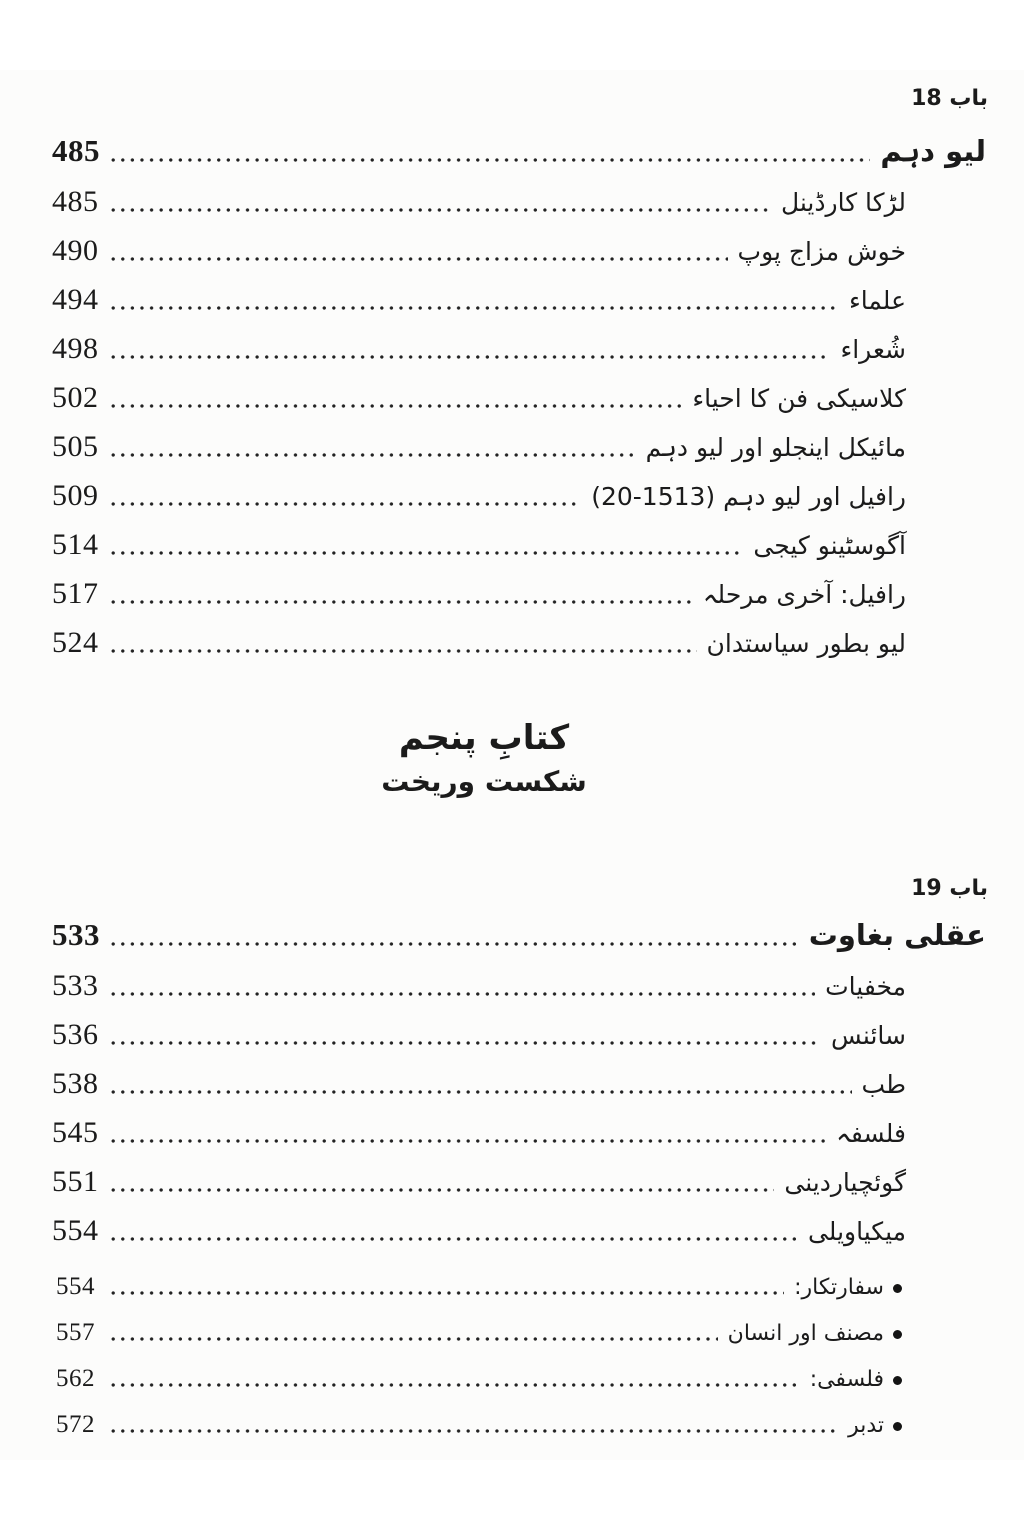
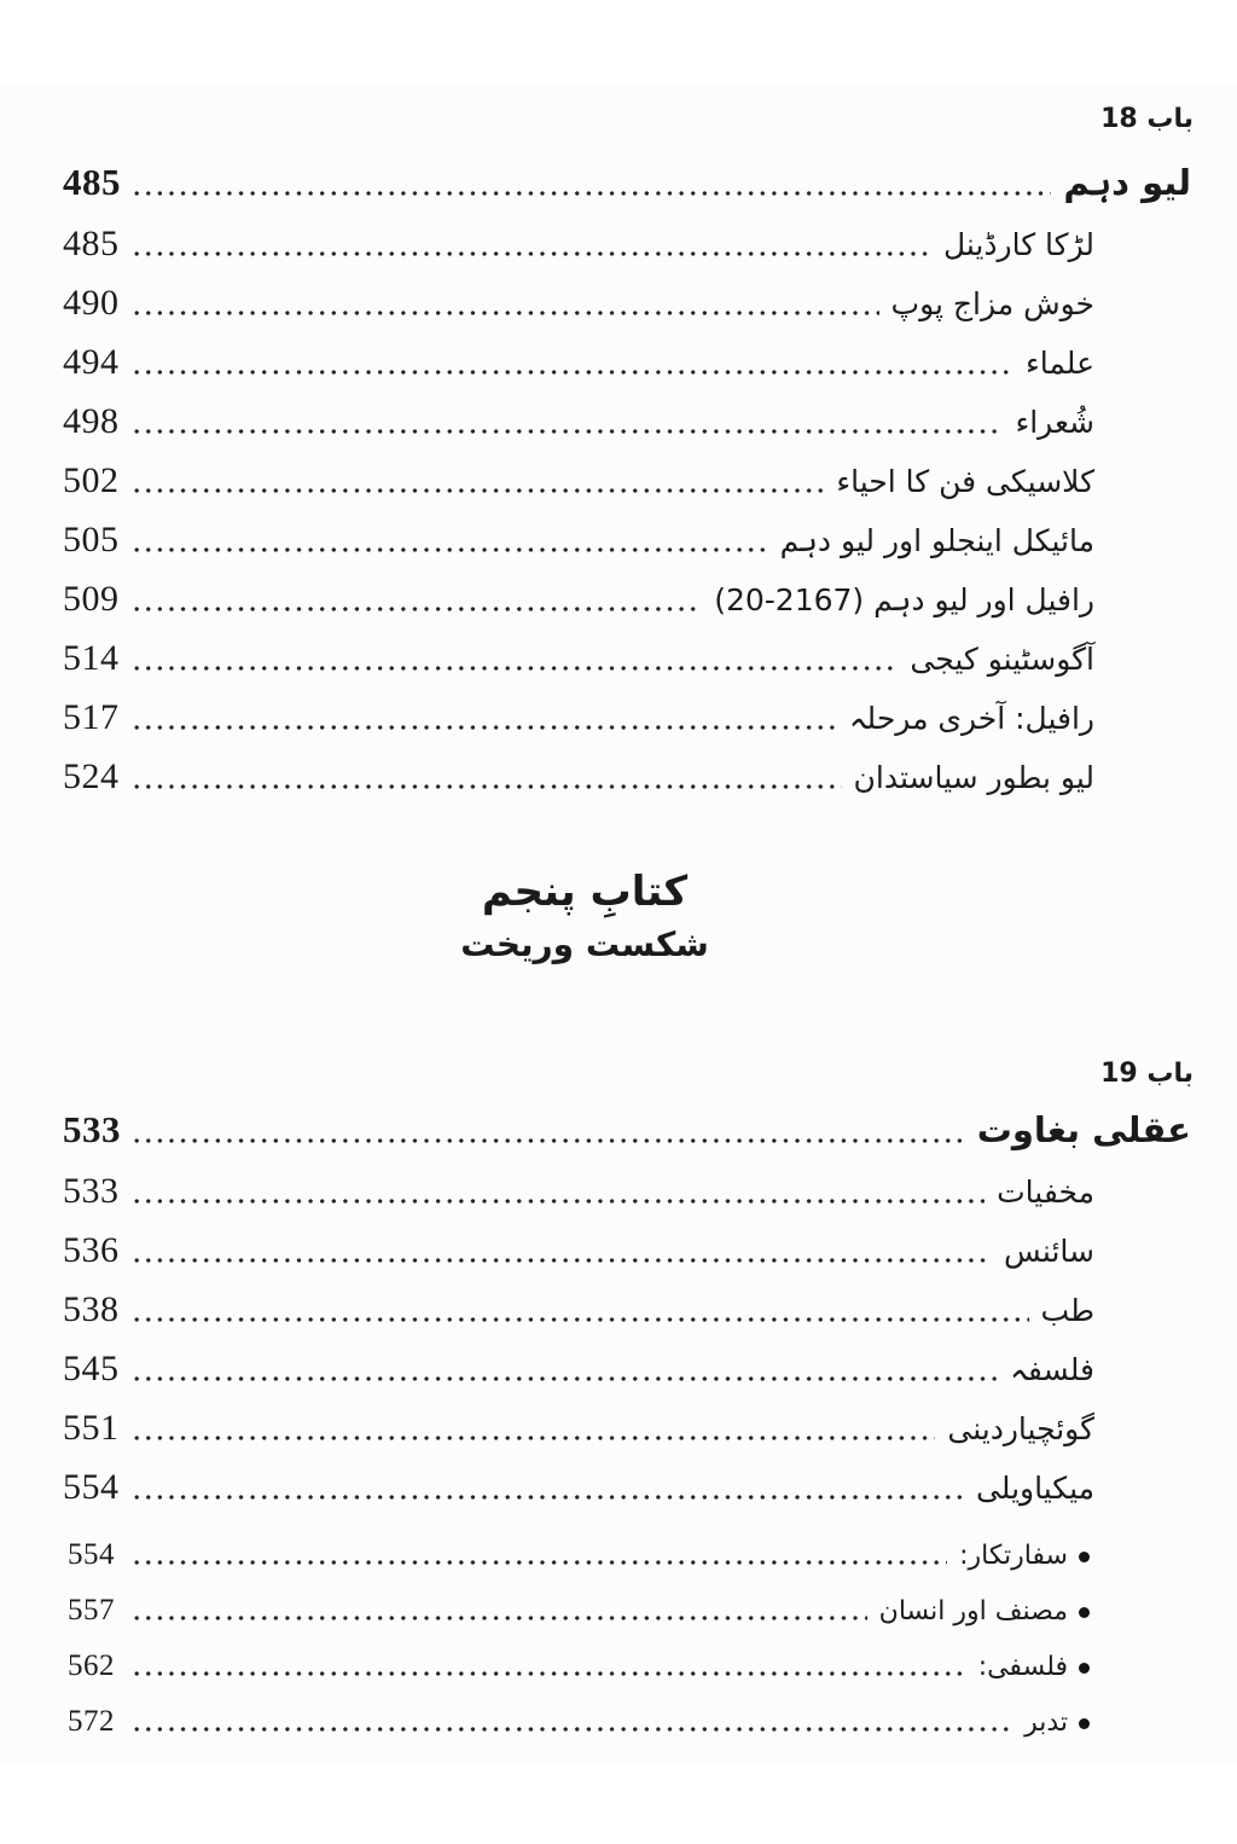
  باب 18
  485
  لیو دہم
  485
  لڑکا کارڈینل
  490
  خوش مزاج پوپ
  494
  علماء
  498
  شُعراء
  502
  کلاسیکی فن کا احیاء
  505
  مائیکل اینجلو اور لیو دہم
  509
- رافیل اور لیو دہم (1513-20)
+ رافیل اور لیو دہم (2167-20)
  514
  آگوسٹینو کیجی
  517
  رافیل: آخری مرحلہ
  524
  لیو بطور سیاستدان
  کتابِ پنجم
  شکست وریخت
  باب 19
  533
  عقلی بغاوت
  533
  مخفیات
  536
  سائنس
  538
  طب
  545
  فلسفہ
  551
  گوئچیاردینی
  554
  میکیاویلی
  554
  سفارتکار:
  557
  مصنف اور انسان
  562
  فلسفی:
  572
  تدبر
